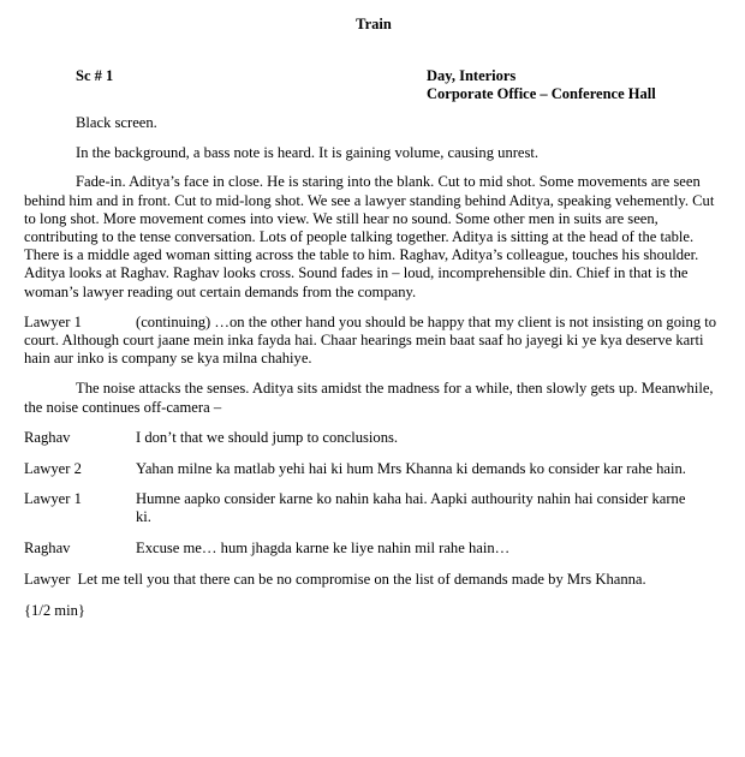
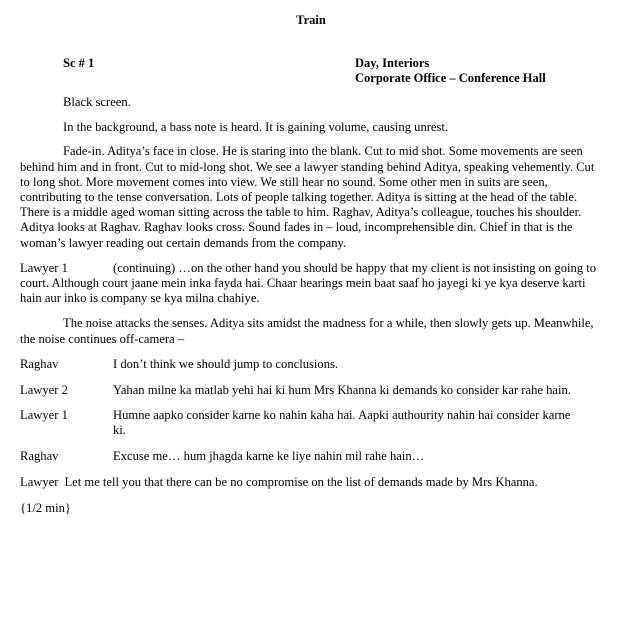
  Train
  Sc # 1
  Day, Interiors
  Corporate Office – Conference Hall
  Black screen.
  In the background, a bass note is heard. It is gaining volume, causing unrest.
  Fade-in. Aditya’s face in close. He is staring into the blank. Cut to mid shot. Some movements are seen behind him and in front. Cut to mid-long shot. We see a lawyer standing behind Aditya, speaking vehemently. Cut to long shot. More movement comes into view. We still hear no sound. Some other men in suits are seen, contributing to the tense conversation. Lots of people talking together. Aditya is sitting at the head of the table. There is a middle aged woman sitting across the table to him. Raghav, Aditya’s colleague, touches his shoulder. Aditya looks at Raghav. Raghav looks cross. Sound fades in – loud, incomprehensible din. Chief in that is the woman’s lawyer reading out certain demands from the company.
  Lawyer 1 (continuing) …on the other hand you should be happy that my client is not insisting on going to court. Although court jaane mein inka fayda hai. Chaar hearings mein baat saaf ho jayegi ki ye kya deserve karti hain aur inko is company se kya milna chahiye.
  The noise attacks the senses. Aditya sits amidst the madness for a while, then slowly gets up. Meanwhile, the noise continues off-camera –
  Raghav
- I don’t that we should jump to conclusions.
+ I don’t think we should jump to conclusions.
  Lawyer 2
  Yahan milne ka matlab yehi hai ki hum Mrs Khanna ki demands ko consider kar rahe hain.
  Lawyer 1
  Humne aapko consider karne ko nahin kaha hai. Aapki authourity nahin hai consider karne ki.
  Raghav
  Excuse me… hum jhagda karne ke liye nahin mil rahe hain…
  Lawyer Let me tell you that there can be no compromise on the list of demands made by Mrs Khanna.
  {1/2 min}
